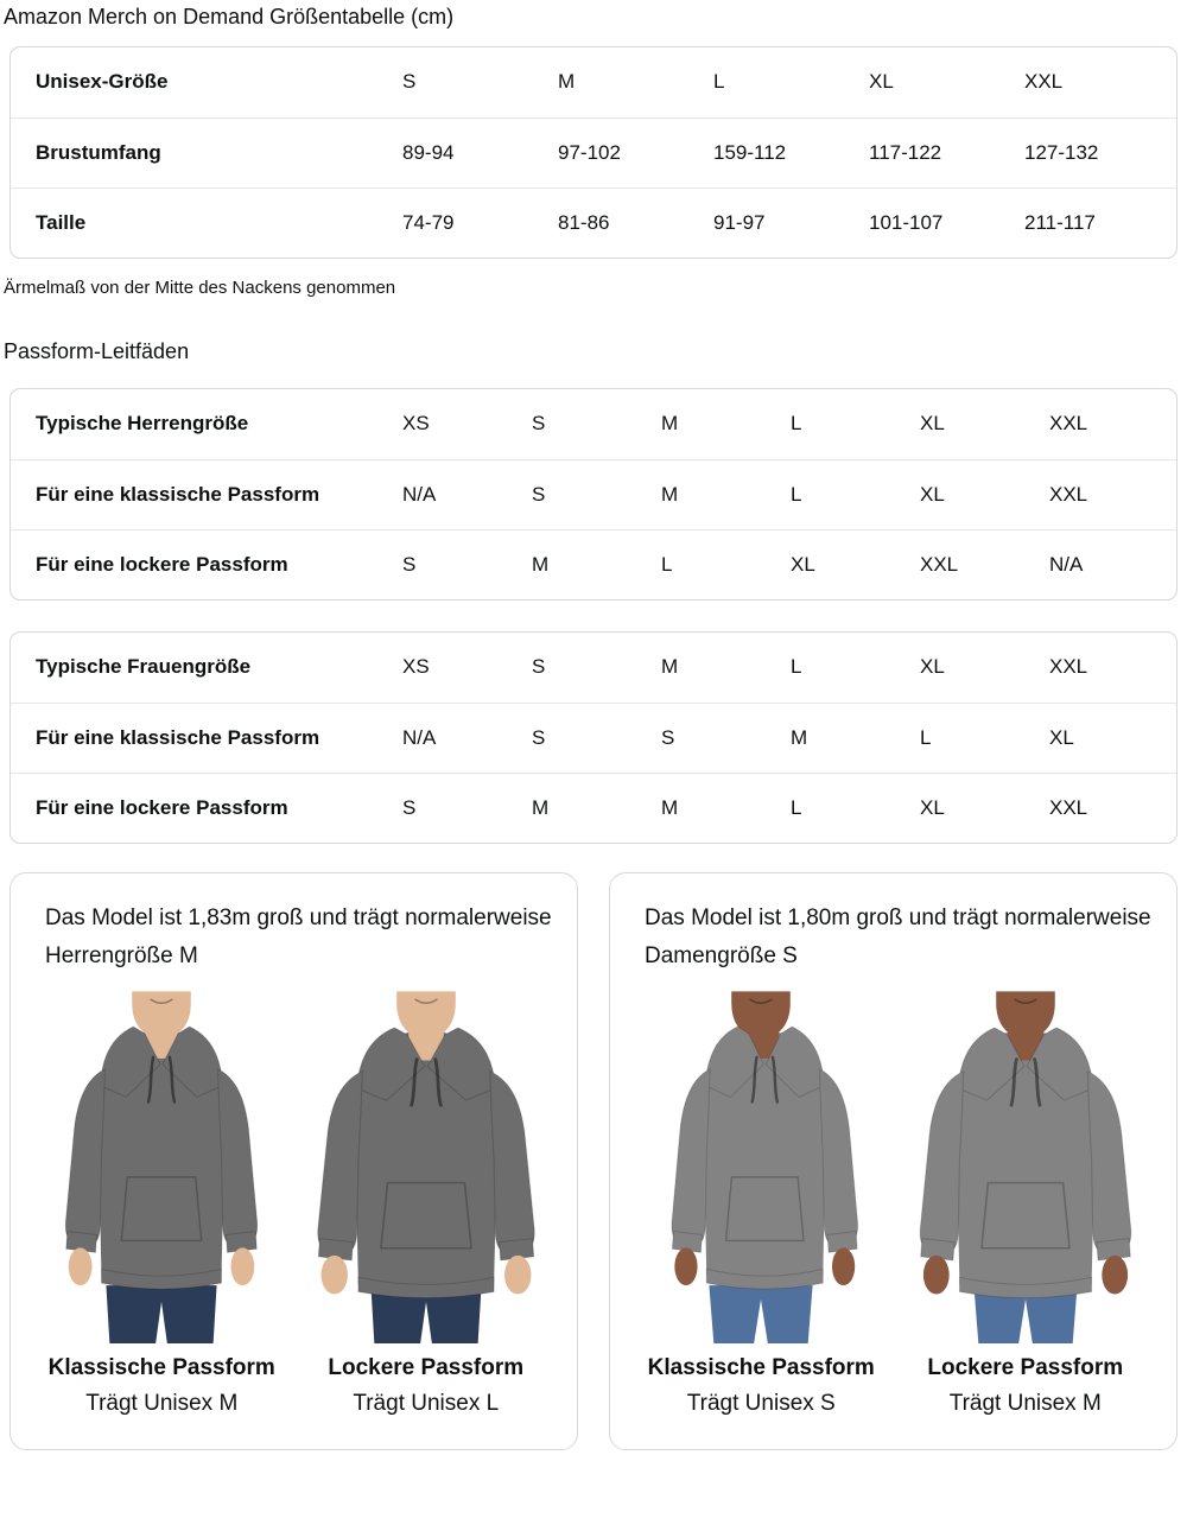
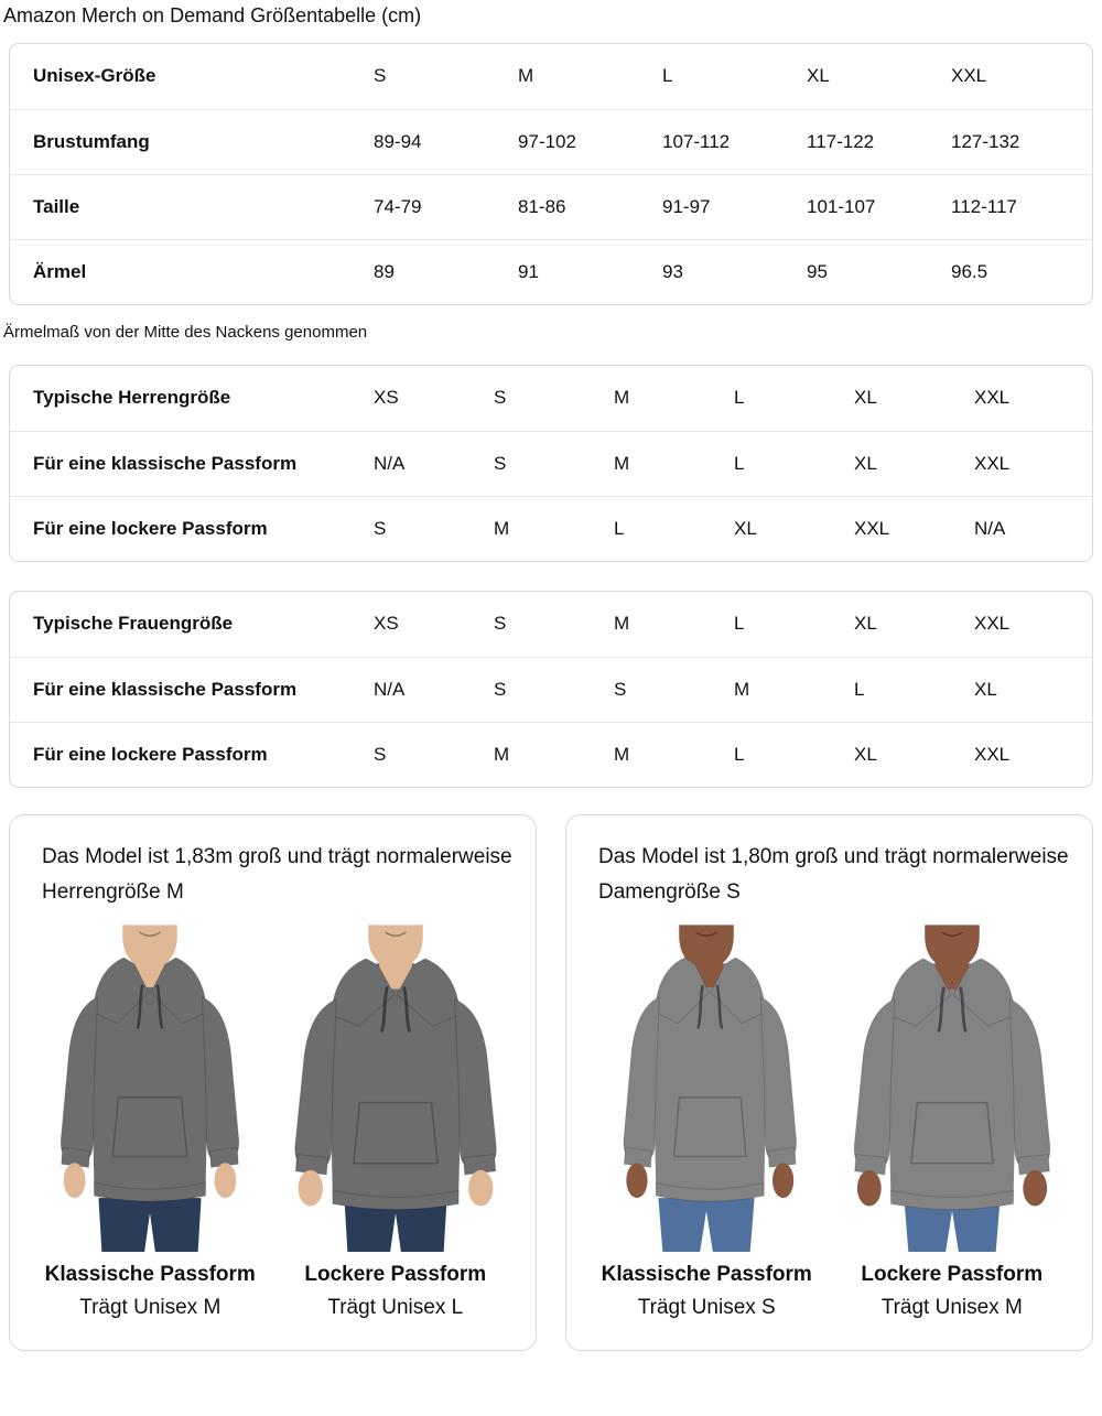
  Amazon Merch on Demand Größentabelle (cm)
  Unisex-Größe	S	M	L	XL	XXL
- Brustumfang	89-94	97-102	159-112	117-122	127-132
+ Brustumfang	89-94	97-102	107-112	117-122	127-132
- Taille	74-79	81-86	91-97	101-107	211-117
+ Taille	74-79	81-86	91-97	101-107	112-117
+ Ärmel	89	91	93	95	96.5
  Ärmelmaß von der Mitte des Nackens genommen
- Passform-Leitfäden
  Typische Herrengröße	XS	S	M	L	XL	XXL
  Für eine klassische Passform	N/A	S	M	L	XL	XXL
  Für eine lockere Passform	S	M	L	XL	XXL	N/A
  Typische Frauengröße	XS	S	M	L	XL	XXL
  Für eine klassische Passform	N/A	S	S	M	L	XL
  Für eine lockere Passform	S	M	M	L	XL	XXL
  Das Model ist 1,83m groß und trägt normalerweise Herrengröße M
  Klassische Passform
  Trägt Unisex M
  Lockere Passform
  Trägt Unisex L
  Das Model ist 1,80m groß und trägt normalerweise Damengröße S
  Klassische Passform
  Trägt Unisex S
  Lockere Passform
  Trägt Unisex M
